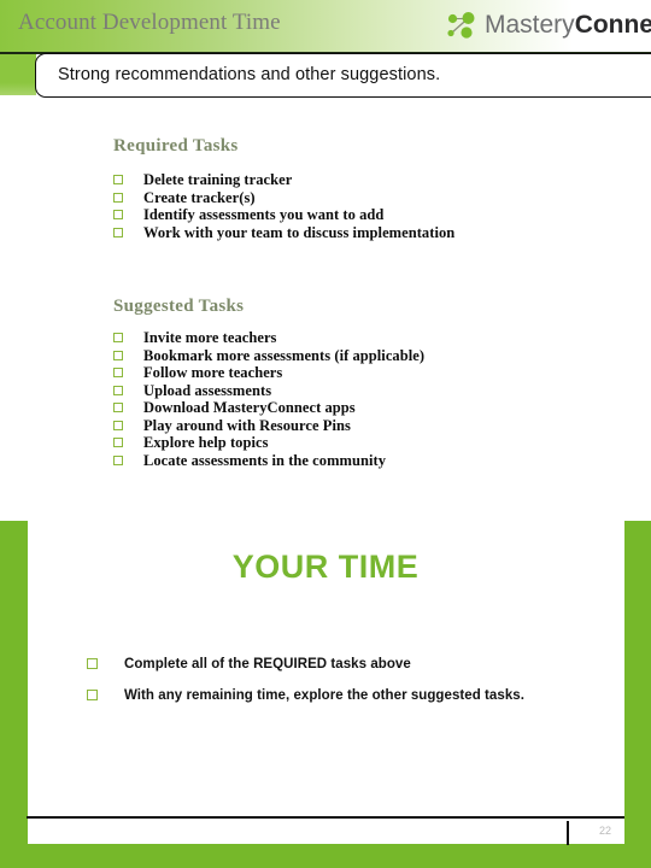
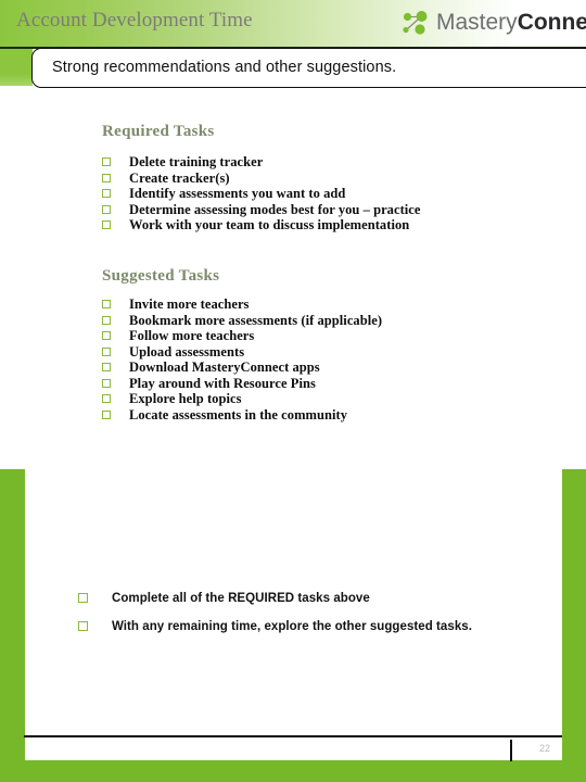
  Account Development Time
  MasteryConne
  Strong recommendations and other suggestions.
  Required Tasks
  Delete training tracker
  Create tracker(s)
  Identify assessments you want to add
+ Determine assessing modes best for you – practice
  Work with your team to discuss implementation
  Suggested Tasks
  Invite more teachers
  Bookmark more assessments (if applicable)
  Follow more teachers
  Upload assessments
  Download MasteryConnect apps
  Play around with Resource Pins
  Explore help topics
  Locate assessments in the community
- YOUR TIME
  Complete all of the REQUIRED tasks above
  With any remaining time, explore the other suggested tasks.
  22
